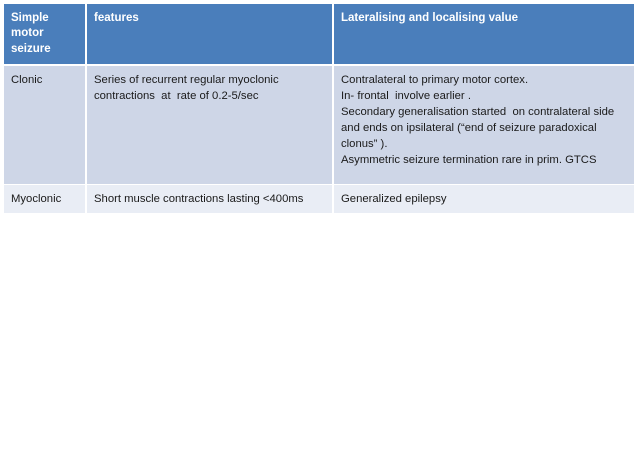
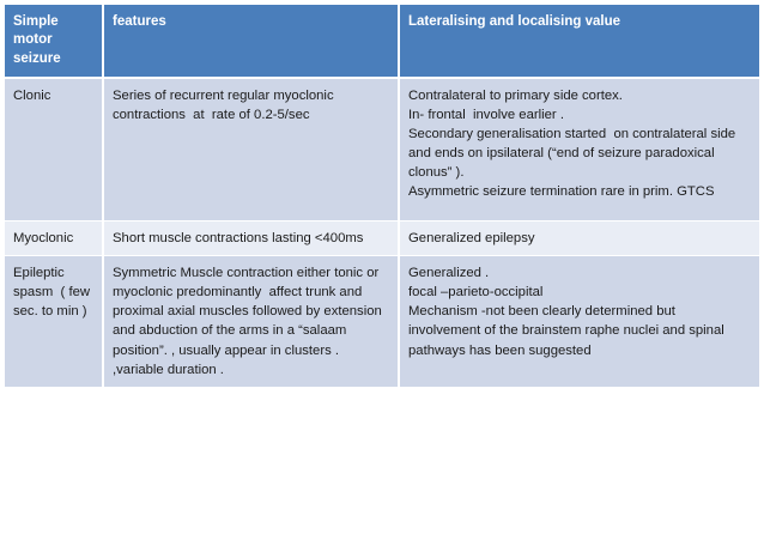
  Simple motor seizure	features	Lateralising and localising value
- Clonic	Series of recurrent regular myoclonic contractions at rate of 0.2-5/sec	Contralateral to primary motor cortex. In- frontal involve earlier . Secondary generalisation started on contralateral side and ends on ipsilateral (“end of seizure paradoxical clonus” ). Asymmetric seizure termination rare in prim. GTCS
+ Clonic	Series of recurrent regular myoclonic contractions at rate of 0.2-5/sec	Contralateral to primary side cortex. In- frontal involve earlier . Secondary generalisation started on contralateral side and ends on ipsilateral (“end of seizure paradoxical clonus” ). Asymmetric seizure termination rare in prim. GTCS
  Myoclonic	Short muscle contractions lasting <400ms	Generalized epilepsy
+ Epileptic spasm ( few sec. to min )	Symmetric Muscle contraction either tonic or myoclonic predominantly affect trunk and proximal axial muscles followed by extension and abduction of the arms in a “salaam position”. , usually appear in clusters . ,variable duration .	Generalized . focal –parieto-occipital Mechanism -not been clearly determined but involvement of the brainstem raphe nuclei and spinal pathways has been suggested
